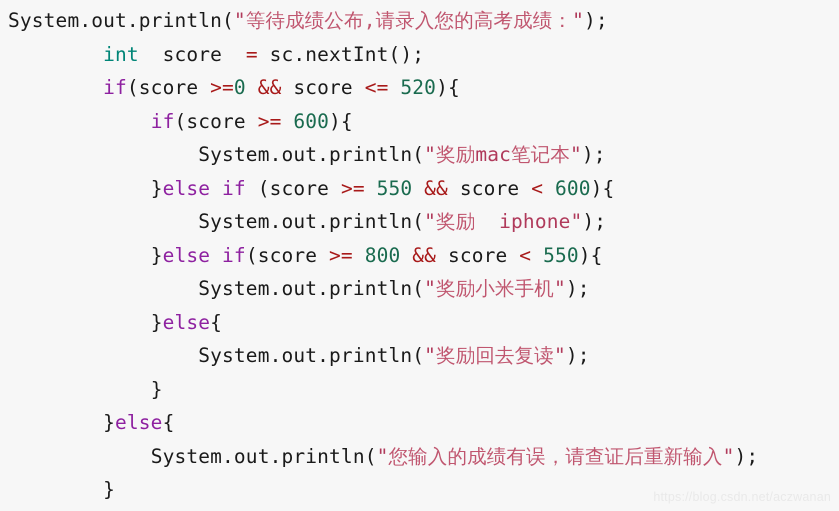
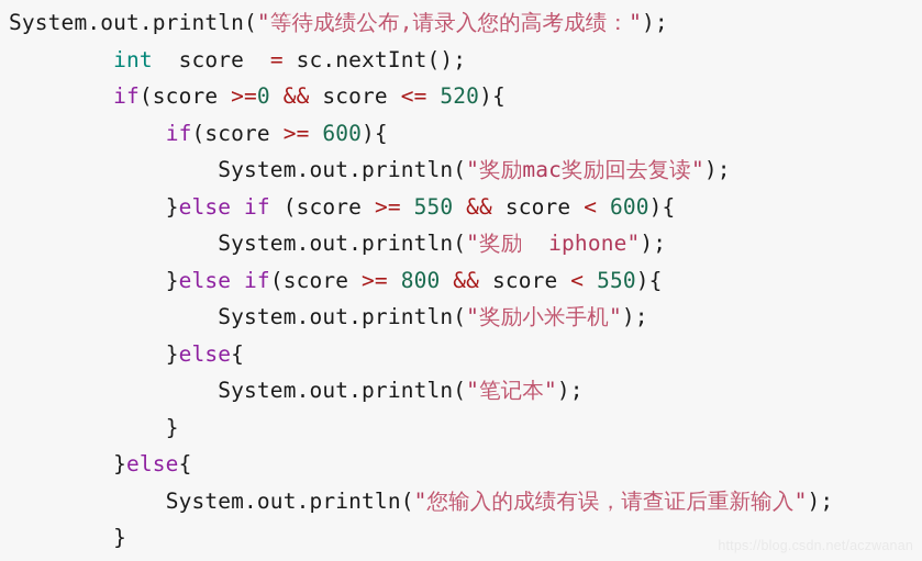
  System.out.println("等待成绩公布,请录入您的高考成绩：");
  int score = sc.nextInt();
  if(score >=0 && score <= 520){
  if(score >= 600){
- System.out.println("奖励mac笔记本");
+ System.out.println("奖励mac奖励回去复读");
  }else if (score >= 550 && score < 600){
  System.out.println("奖励 iphone");
  }else if(score >= 800 && score < 550){
  System.out.println("奖励小米手机");
  }else{
- System.out.println("奖励回去复读");
+ System.out.println("笔记本");
  }
  }else{
  System.out.println("您输入的成绩有误，请查证后重新输入");
  }
